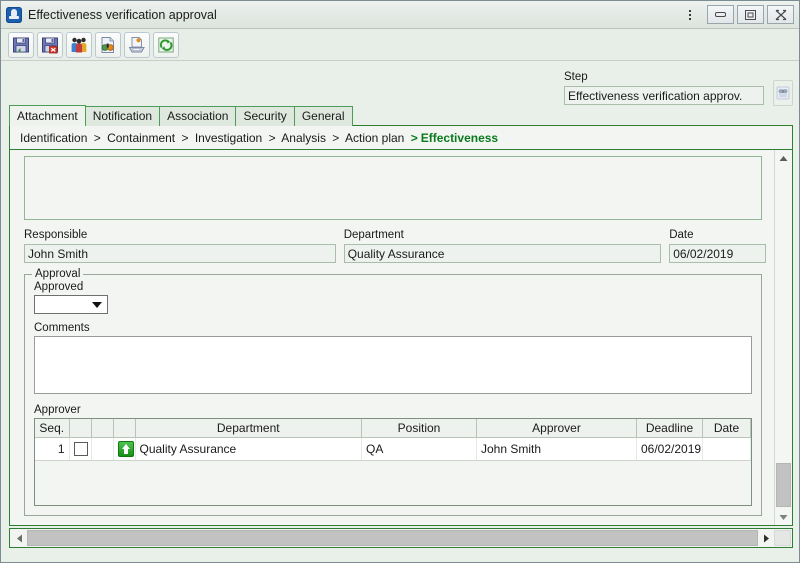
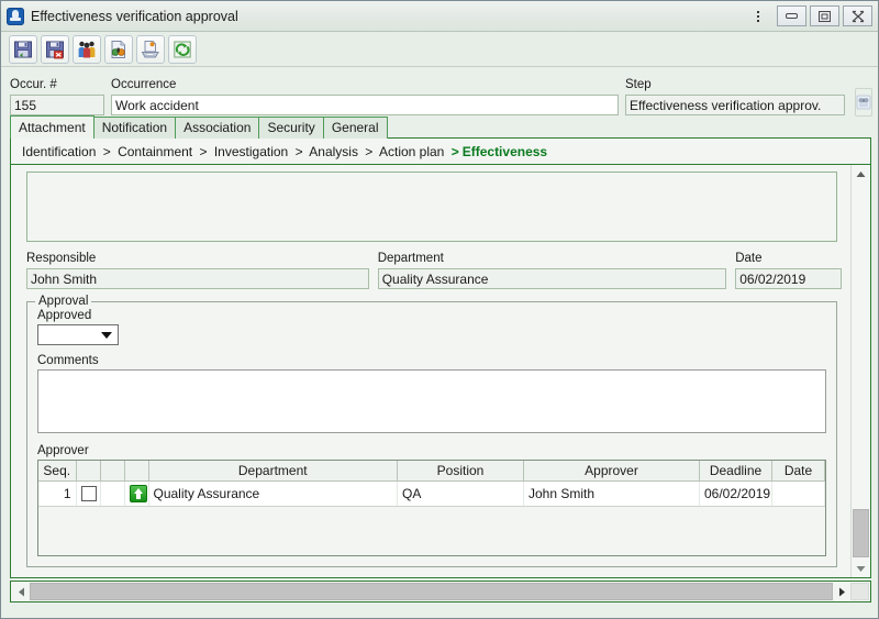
  Effectiveness verification approval
+ Occur. #
+ 155
+ Occurrence
+ Work accident
  Step
  Effectiveness verification approv.
  Attachment
  Notification
  Association
  Security
  General
  Identification > Containment > Investigation > Analysis > Action plan > Effectiveness
  Responsible
  John Smith
  Department
  Quality Assurance
  Date
  06/02/2019
  Approval
  Approved
  Comments
  Approver
  Seq.				Department	Position	Approver	Deadline	Date
  1				Quality Assurance	QA	John Smith	06/02/2019
